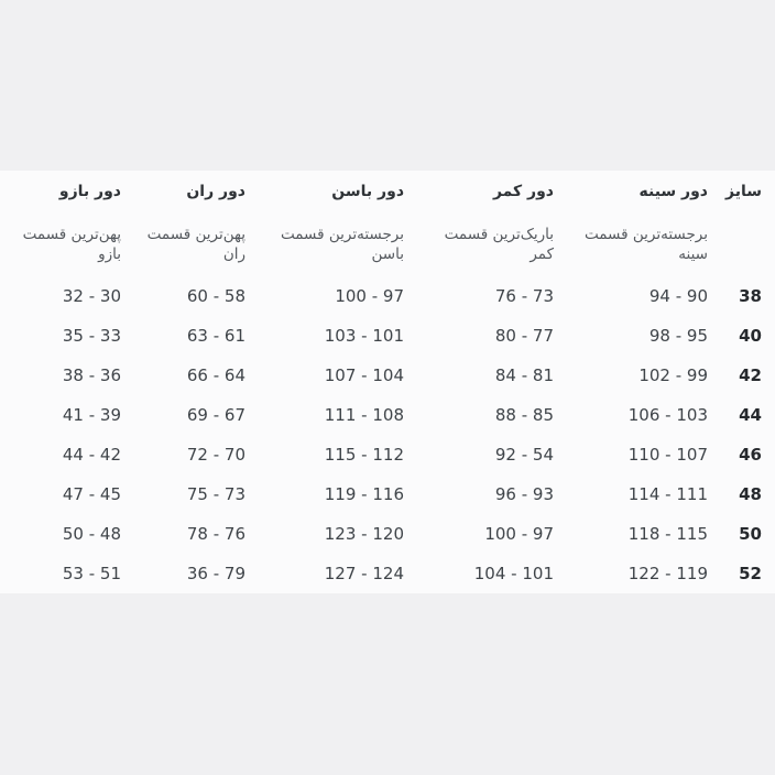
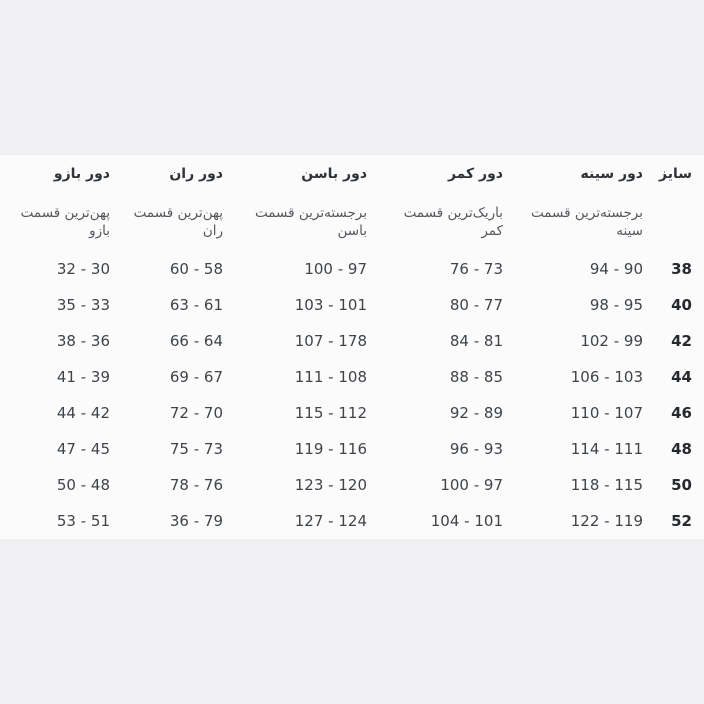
  سایز	دور سینه	دور کمر	دور باسن	دور ران	دور بازو
  	برجسته‌ترین قسمت سینه	باریک‌ترین قسمت کمر	برجسته‌ترین قسمت باسن	پهن‌ترین قسمت ران	پهن‌ترین قسمت بازو
  38	90 - 94	73 - 76	97 - 100	58 - 60	30 - 32
  40	95 - 98	77 - 80	101 - 103	61 - 63	33 - 35
- 42	99 - 102	81 - 84	104 - 107	64 - 66	36 - 38
+ 42	99 - 102	81 - 84	178 - 107	64 - 66	36 - 38
  44	103 - 106	85 - 88	108 - 111	67 - 69	39 - 41
- 46	107 - 110	54 - 92	112 - 115	70 - 72	42 - 44
+ 46	107 - 110	89 - 92	112 - 115	70 - 72	42 - 44
  48	111 - 114	93 - 96	116 - 119	73 - 75	45 - 47
  50	115 - 118	97 - 100	120 - 123	76 - 78	48 - 50
  52	119 - 122	101 - 104	124 - 127	79 - 36	51 - 53
